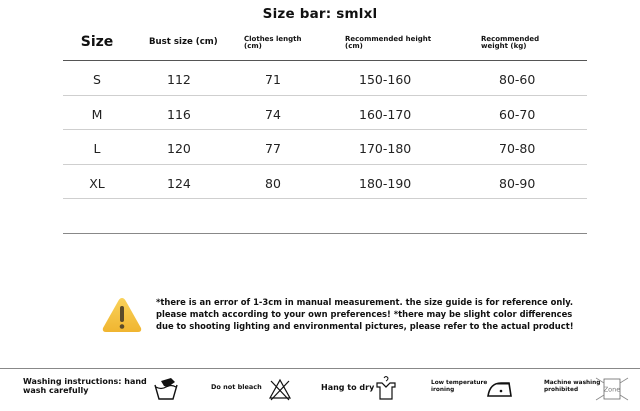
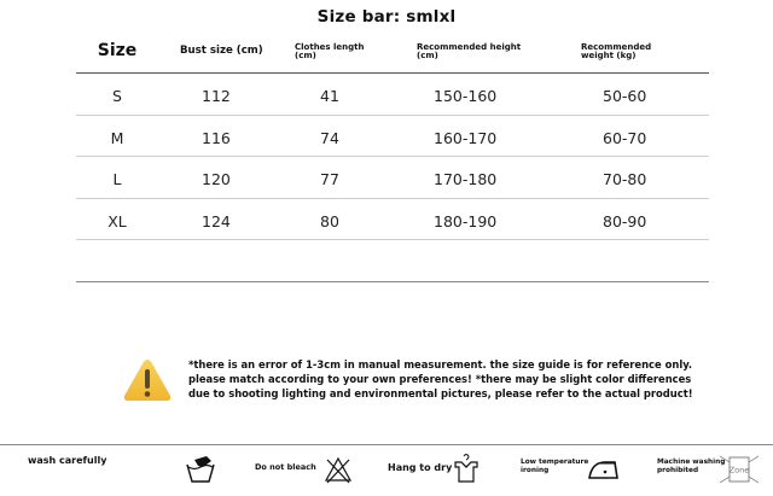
  Size bar: smlxl
  Size
  Bust size (cm)
  Clothes length
  (cm)
  Recommended height
  (cm)
  Recommended
  weight (kg)
  S
  112
- 71
+ 41
  150-160
- 80-60
+ 50-60
  M
  116
  74
  160-170
  60-70
  L
  120
  77
  170-180
  70-80
  XL
  124
  80
  180-190
  80-90
  *there is an error of 1-3cm in manual measurement. the size guide is for reference only.
  please match according to your own preferences! *there may be slight color differences
  due to shooting lighting and environmental pictures, please refer to the actual product!
- Washing instructions: hand
  wash carefully
  Do not bleach
  Hang to dry
  Zone
